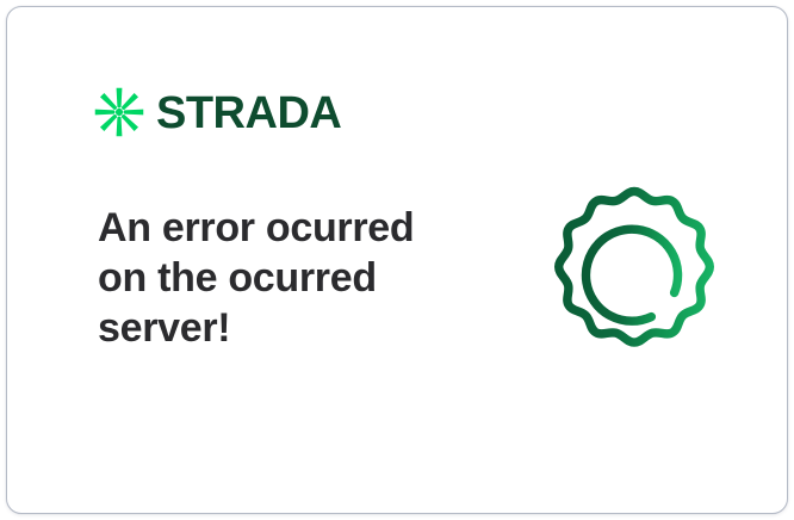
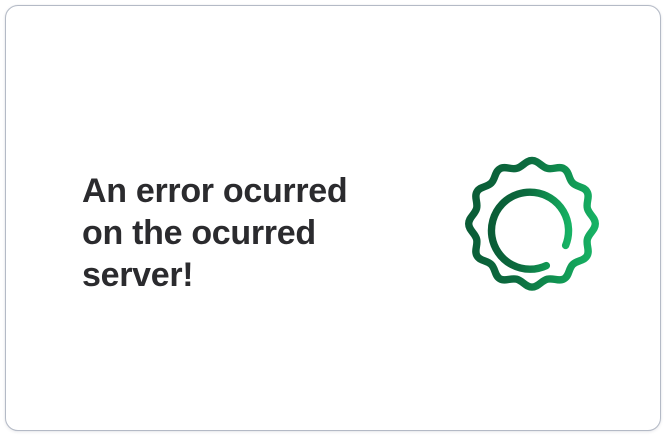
- STRADA
  An error ocurred on the ocurred server!
